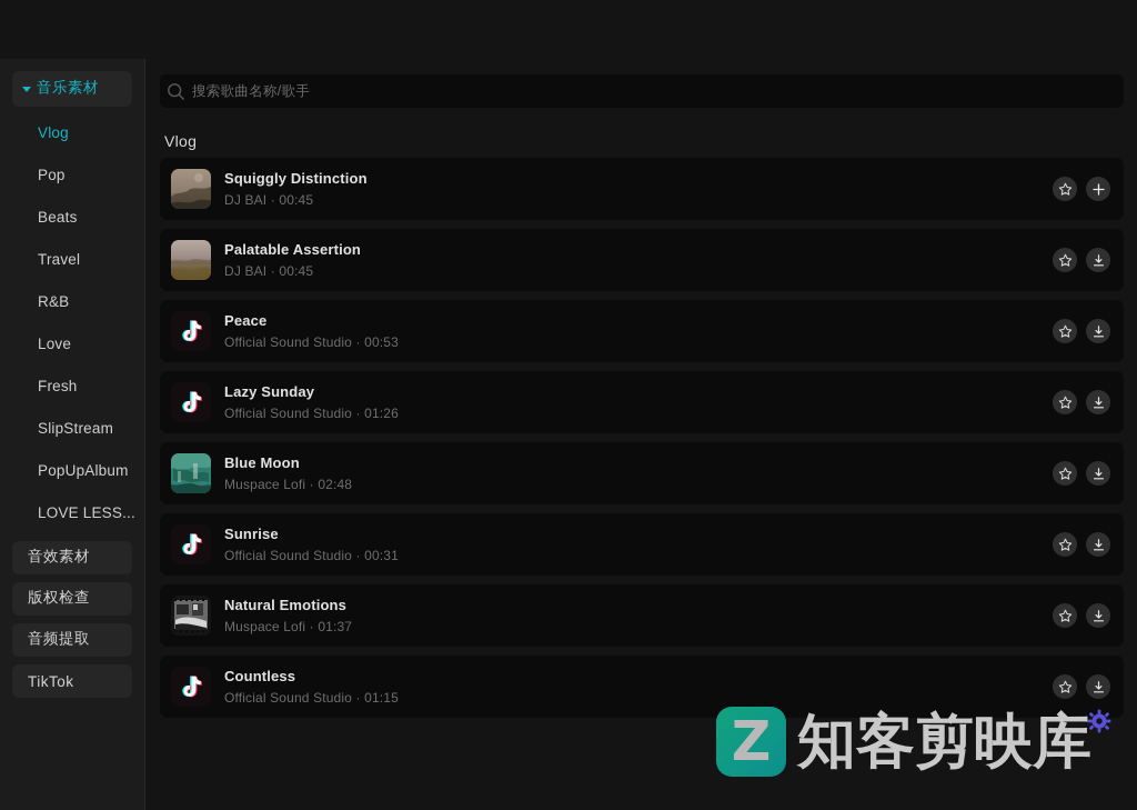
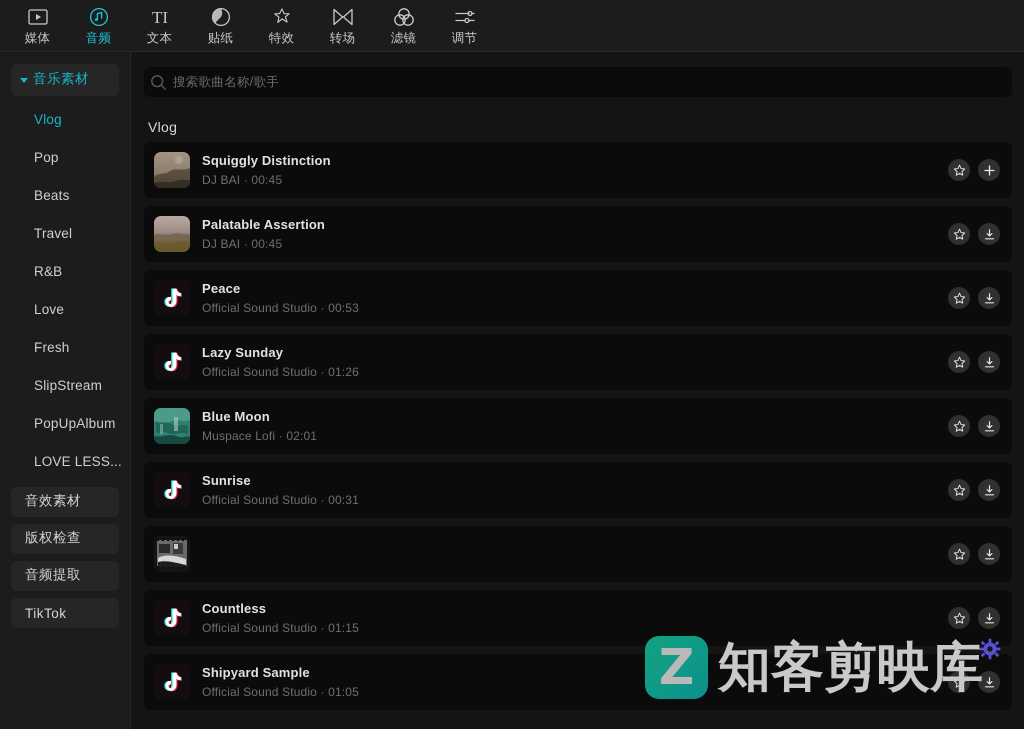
+ 媒体
+ 音频
+ TI
+ 文本
+ 贴纸
+ 特效
+ 转场
+ 滤镜
+ 调节
  音乐素材
  Vlog
  Pop
  Beats
  Travel
  R&B
  Love
  Fresh
  SlipStream
  PopUpAlbum
  LOVE LESS...
  音效素材
  版权检查
  音频提取
  TikTok
  搜索歌曲名称/歌手
  Vlog
  Squiggly Distinction
  DJ BAI · 00:45
  Palatable Assertion
  DJ BAI · 00:45
  Peace
  Official Sound Studio · 00:53
  Lazy Sunday
  Official Sound Studio · 01:26
  Blue Moon
- Muspace Lofi · 02:48
+ Muspace Lofi · 02:01
  Sunrise
  Official Sound Studio · 00:31
- Natural Emotions
- Muspace Lofi · 01:37
  Countless
  Official Sound Studio · 01:15
+ Shipyard Sample
+ Official Sound Studio · 01:05
  Z
  知客剪映库
